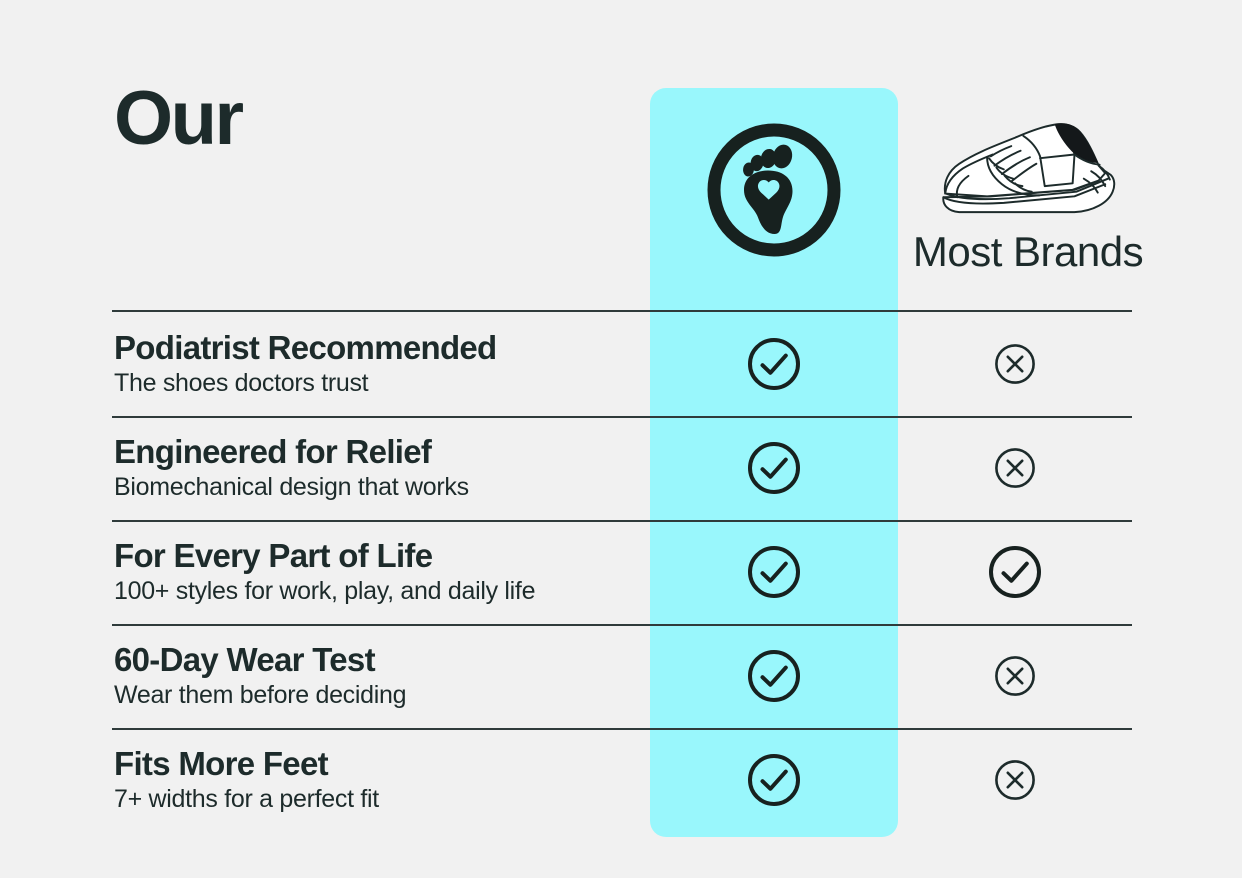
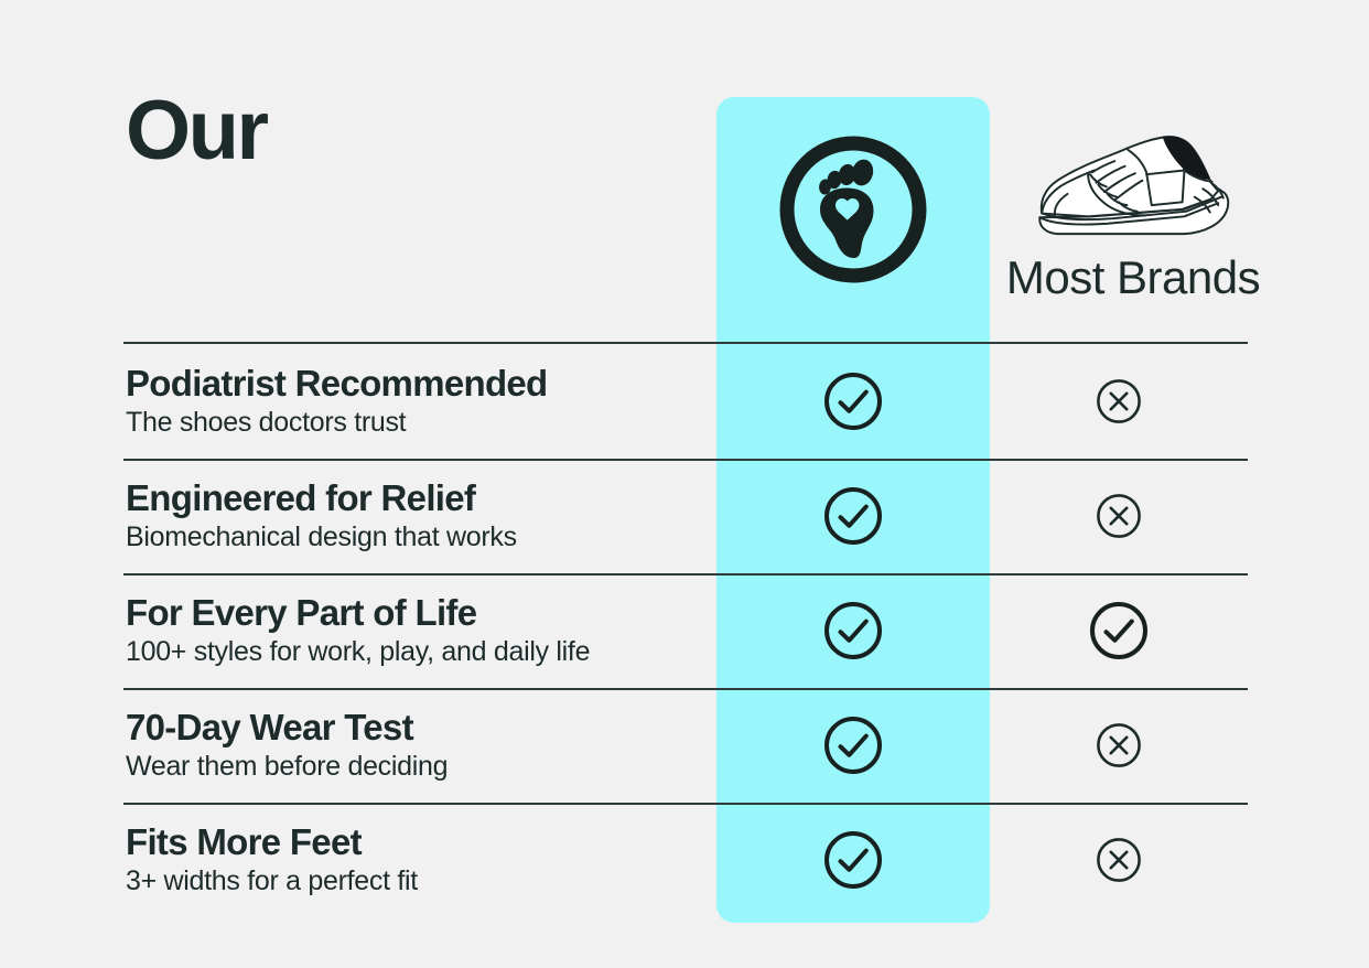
  Our
  Most Brands
  Podiatrist Recommended
  The shoes doctors trust
  Engineered for Relief
  Biomechanical design that works
  For Every Part of Life
  100+ styles for work, play, and daily life
- 60-Day Wear Test
+ 70-Day Wear Test
  Wear them before deciding
  Fits More Feet
- 7+ widths for a perfect fit
+ 3+ widths for a perfect fit
